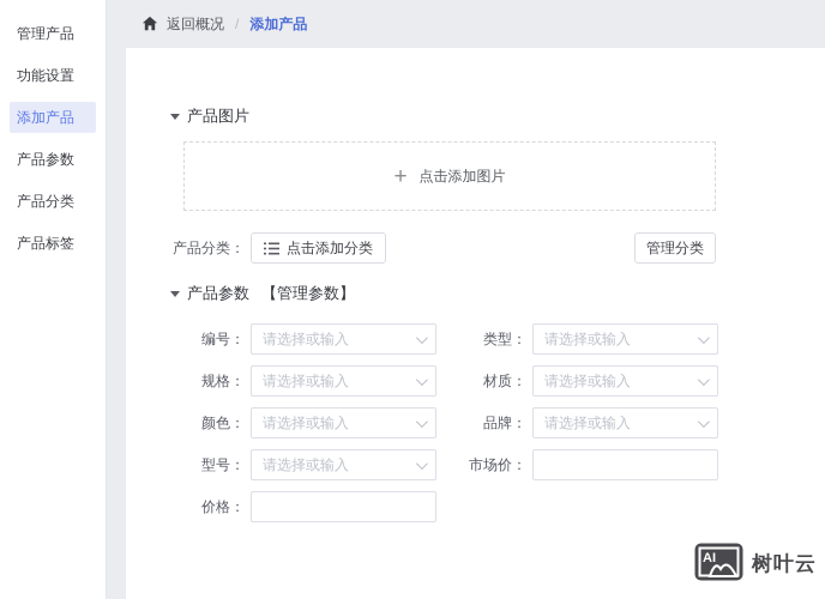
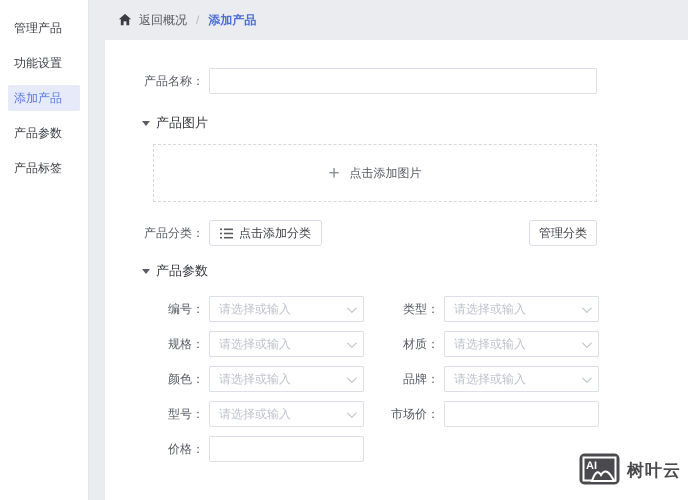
  管理产品
  功能设置
  添加产品
  产品参数
- 产品分类
  产品标签
  返回概况
  /
  添加产品
+ 产品名称：
  产品图片
  +
  点击添加图片
  产品分类：
  点击添加分类
  管理分类
  产品参数
- 【管理参数】
  编号：
  请选择或输入
  类型：
  请选择或输入
  规格：
  请选择或输入
  材质：
  请选择或输入
  颜色：
  请选择或输入
  品牌：
  请选择或输入
  型号：
  请选择或输入
  市场价：
  价格：
  AI
  树叶云
